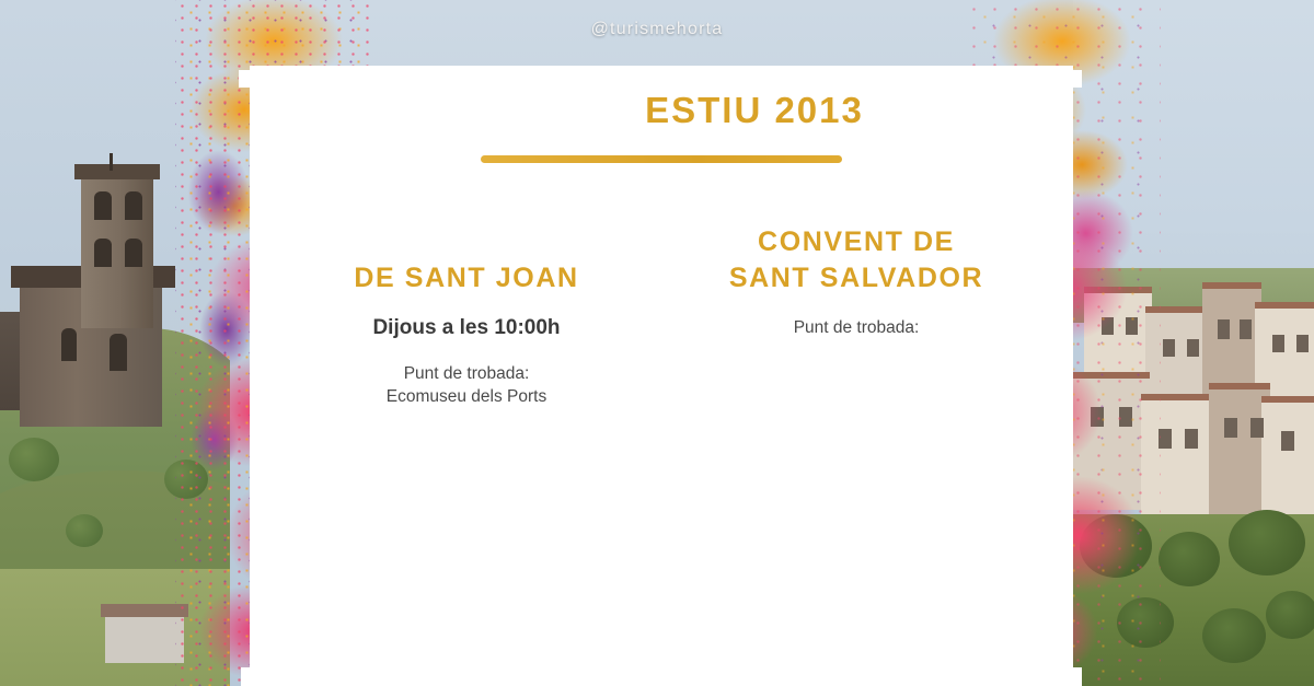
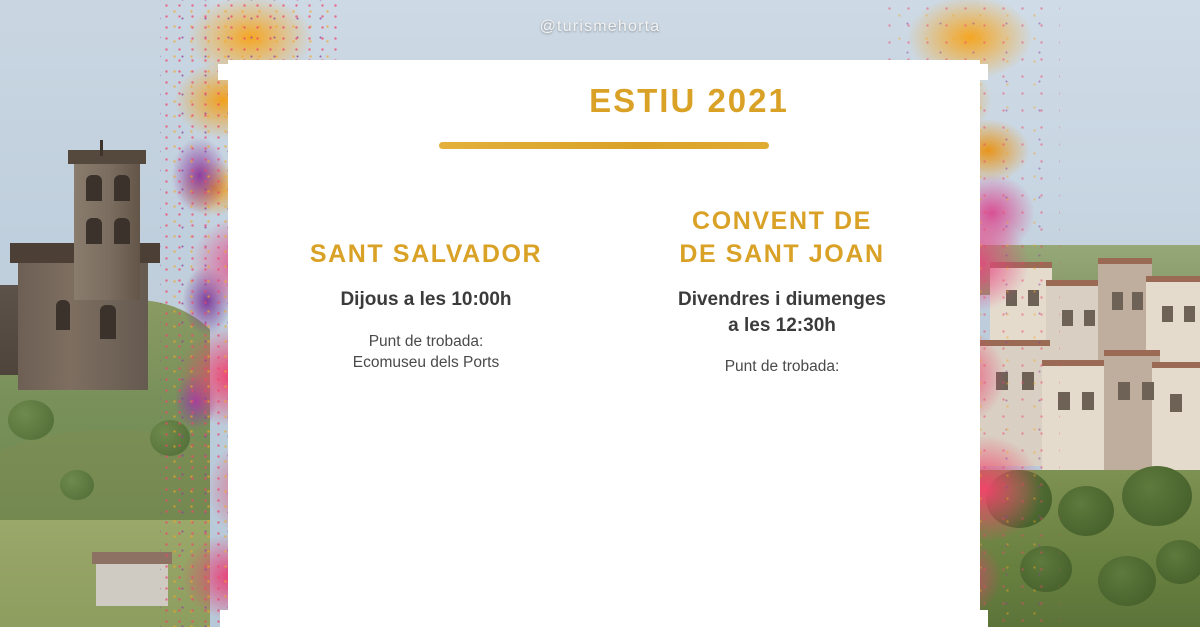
  @turismehorta
- ESTIU 2013
+ ESTIU 2021
- DE SANT JOAN
+ SANT SALVADOR
  Dijous a les 10:00h
  Punt de trobada:
  Ecomuseu dels Ports
  CONVENT DE
- SANT SALVADOR
+ DE SANT JOAN
+ Divendres i diumenges
+ a les 12:30h
  Punt de trobada:
